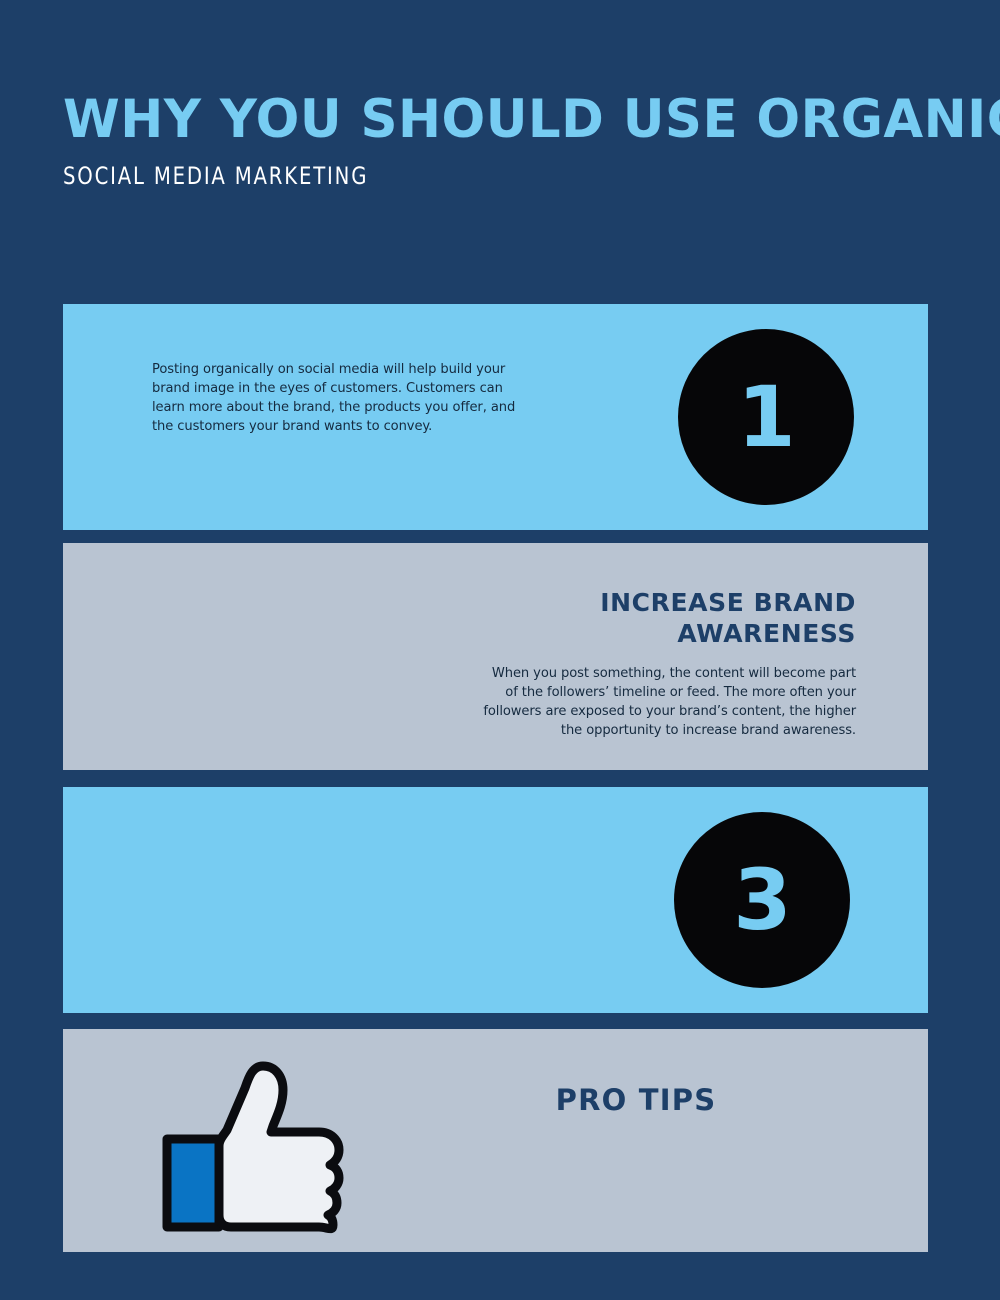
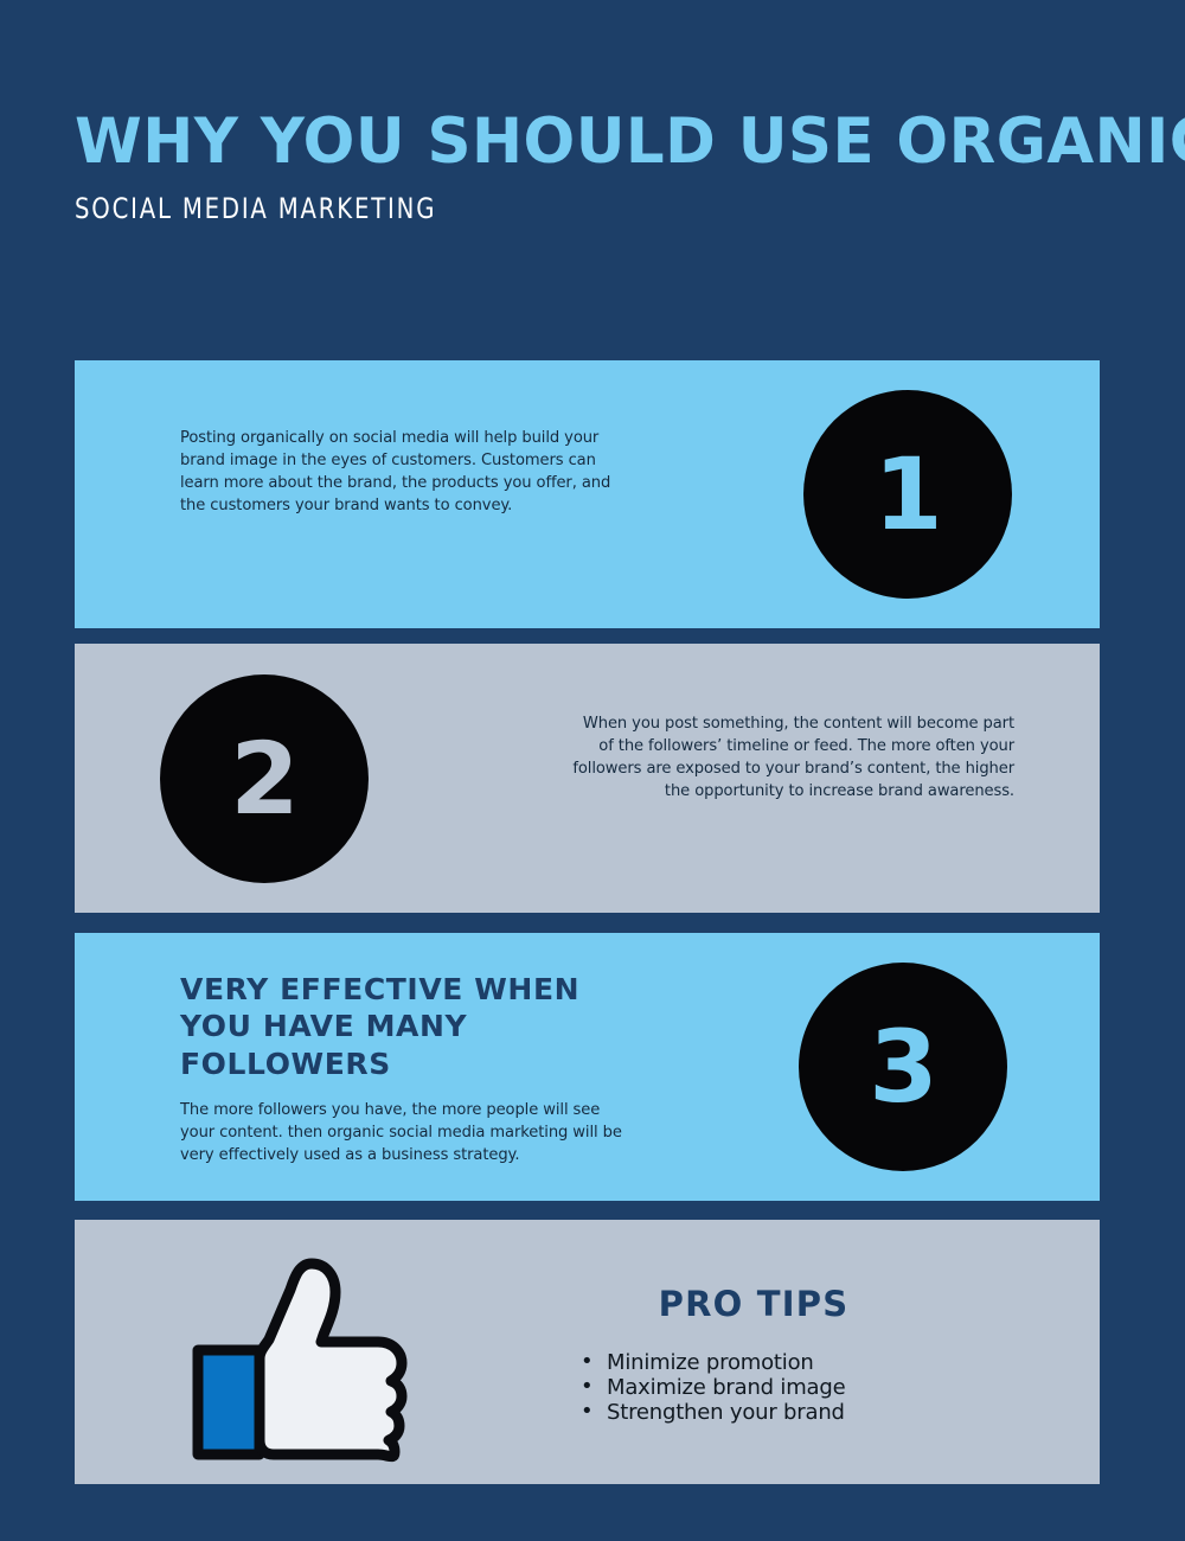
  WHY YOU SHOULD USE ORGANI
  SOCIAL MEDIA MARKETING
  Posting organically on social media will help build your brand image in the eyes of customers. Customers can learn more about the brand, the products you offer, and the customers your brand wants to convey.
  1
- INCREASE BRAND AWARENESS
  When you post something, the content will become part of the followers’ timeline or feed. The more often your followers are exposed to your brand’s content, the higher the opportunity to increase brand awareness.
+ 2
+ VERY EFFECTIVE WHEN YOU HAVE MANY FOLLOWERS
+ The more followers you have, the more people will see your content. then organic social media marketing will be very effectively used as a business strategy.
  3
  PRO TIPS
+ Minimize promotion
+ Maximize brand image
+ Strengthen your brand
